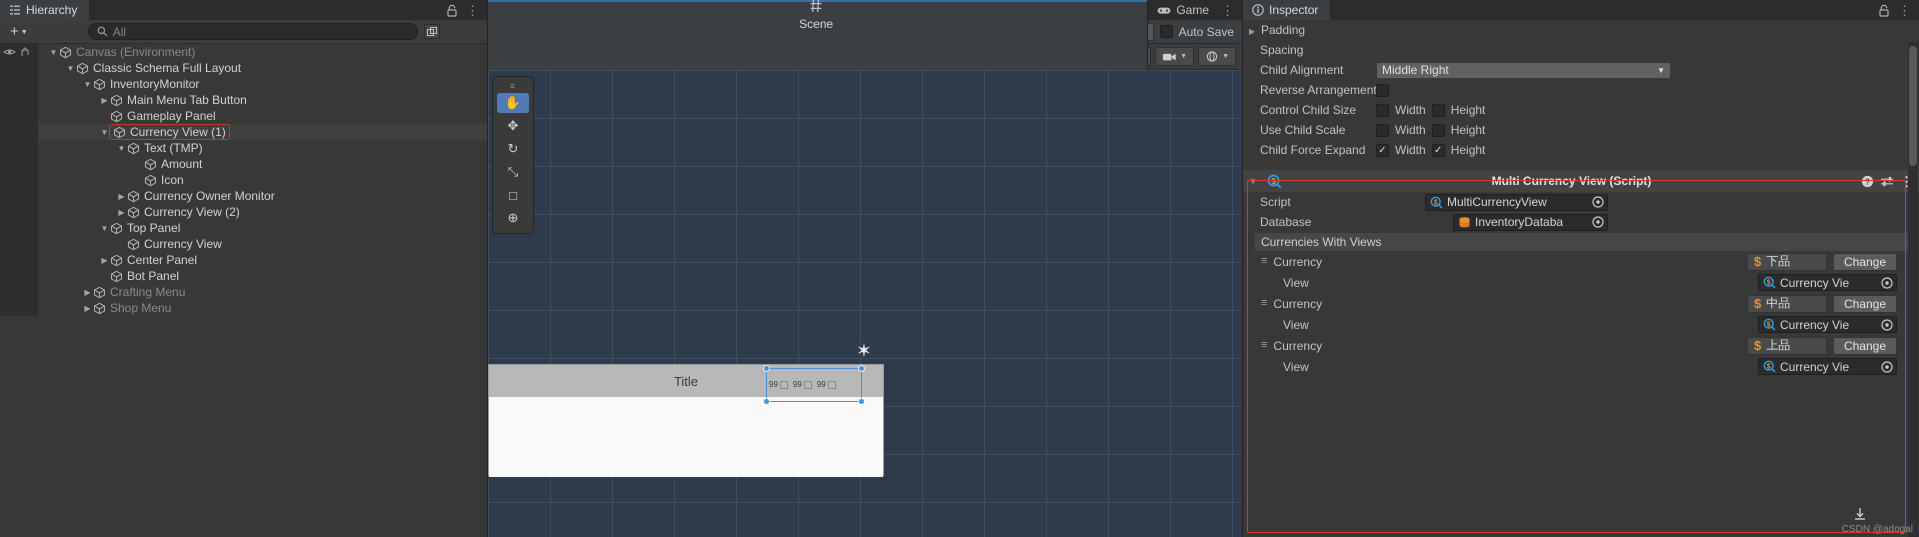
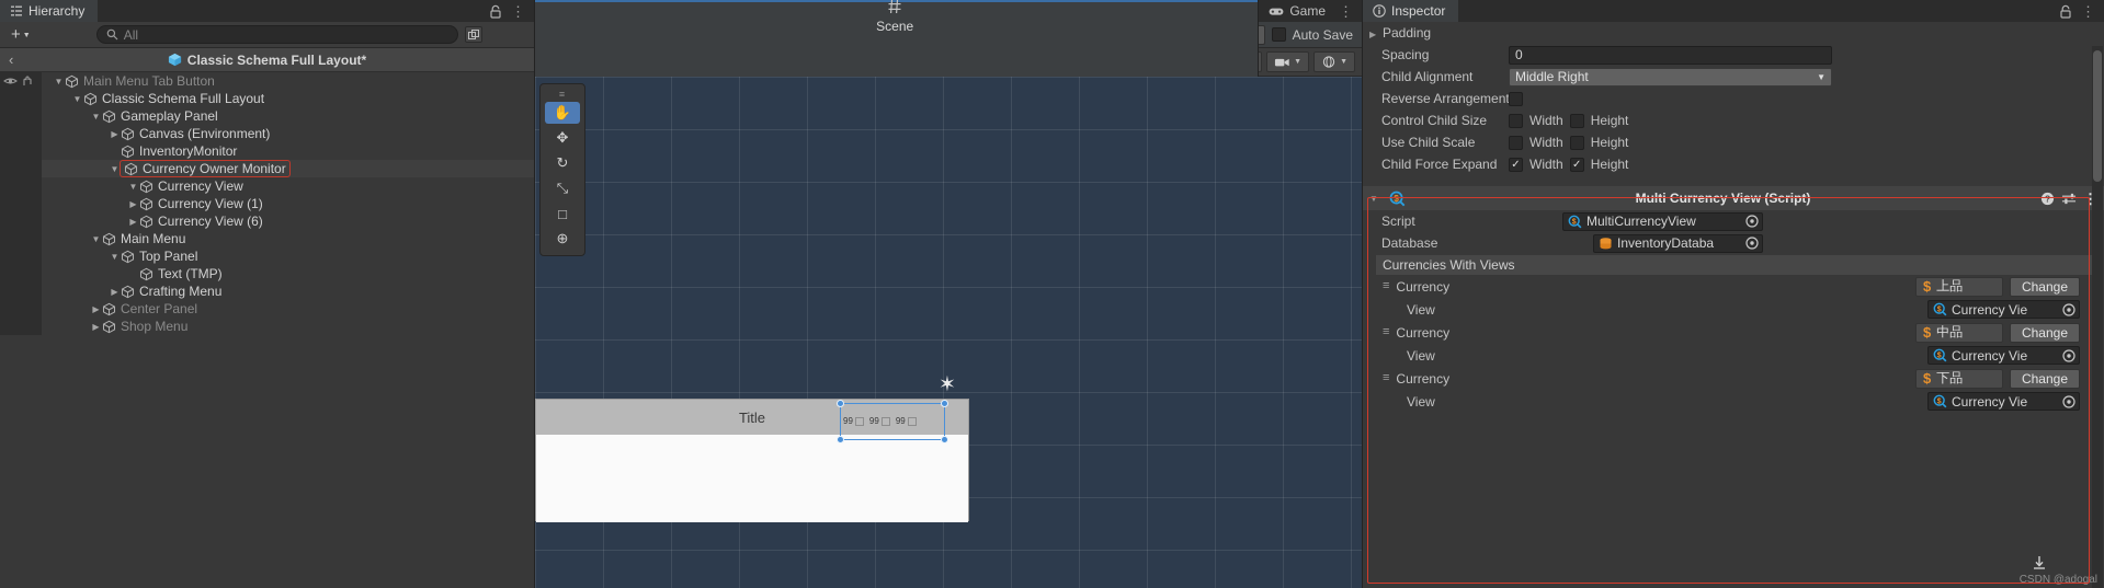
  Hierarchy
  ⋮
  +
  All
+ ‹
+ Classic Schema Full Layout*
- Canvas (Environment)
+ Main Menu Tab Button
  Classic Schema Full Layout
- InventoryMonitor
+ Gameplay Panel
- Main Menu Tab Button
+ Canvas (Environment)
- Gameplay Panel
+ InventoryMonitor
- Currency View (1)
+ Currency Owner Monitor
- Text (TMP)
+ Currency View
- Amount
- Icon
- Currency Owner Monitor
+ Currency View (1)
- Currency View (2)
+ Currency View (6)
+ Main Menu
  Top Panel
- Currency View
+ Text (TMP)
- Center Panel
+ Crafting Menu
- Bot Panel
- Crafting Menu
+ Center Panel
  Shop Menu
  Scene
  Game
  ⋮
  Auto Save
  ≡
  ✋
  ✥
  ↻
  ⤡
  □
  ⊕
  Title
  99
  99
  99
  ✶
  Inspector
  ⋮
  ▶ Padding
  Spacing
+ 0
  Child Alignment
  Middle Right
  ▼
  Reverse Arrangemen
  Control Child Size
  Width
  Height
  Use Child Scale
  Width
  Height
  Child Force Expand
  ✓
  Width
  ✓
  Height
  ▼
  $
  Multi Currency View (Script)
  ?
  ⋮
  Script
  MultiCurrencyView
  Database
  InventoryDataba
  Currencies With Views
  ≡
  Currency
  $
- 下品
+ 上品
  Change
  View
  Currency Vie
  ≡
  Currency
  $
  中品
  Change
  View
  Currency Vie
  ≡
  Currency
  $
- 上品
+ 下品
  Change
  View
  Currency Vie
  CSDN @adogal
